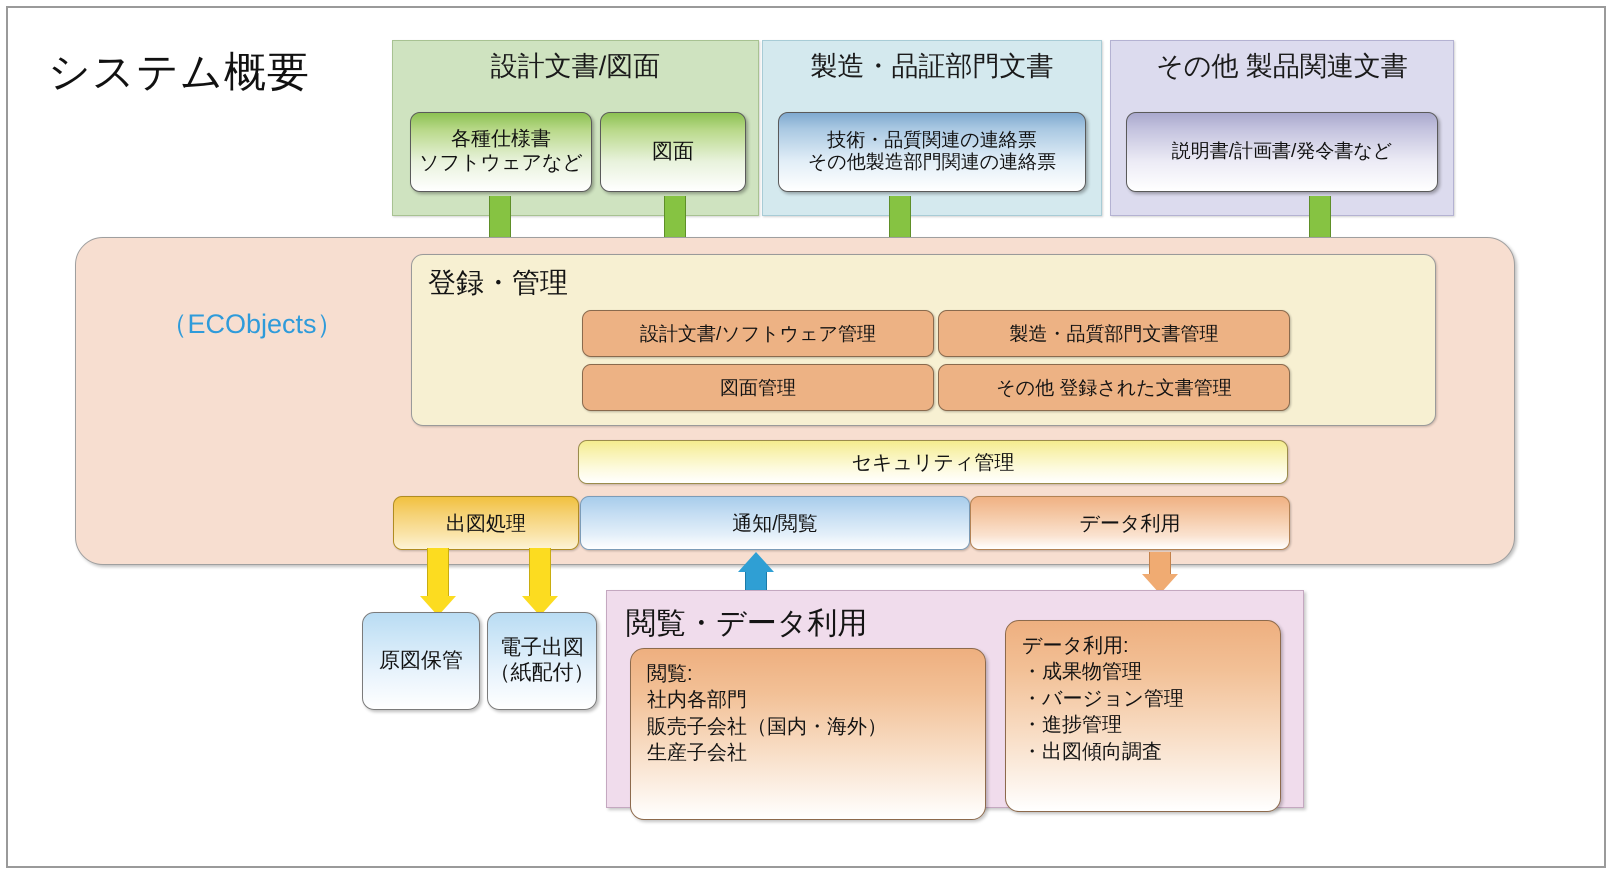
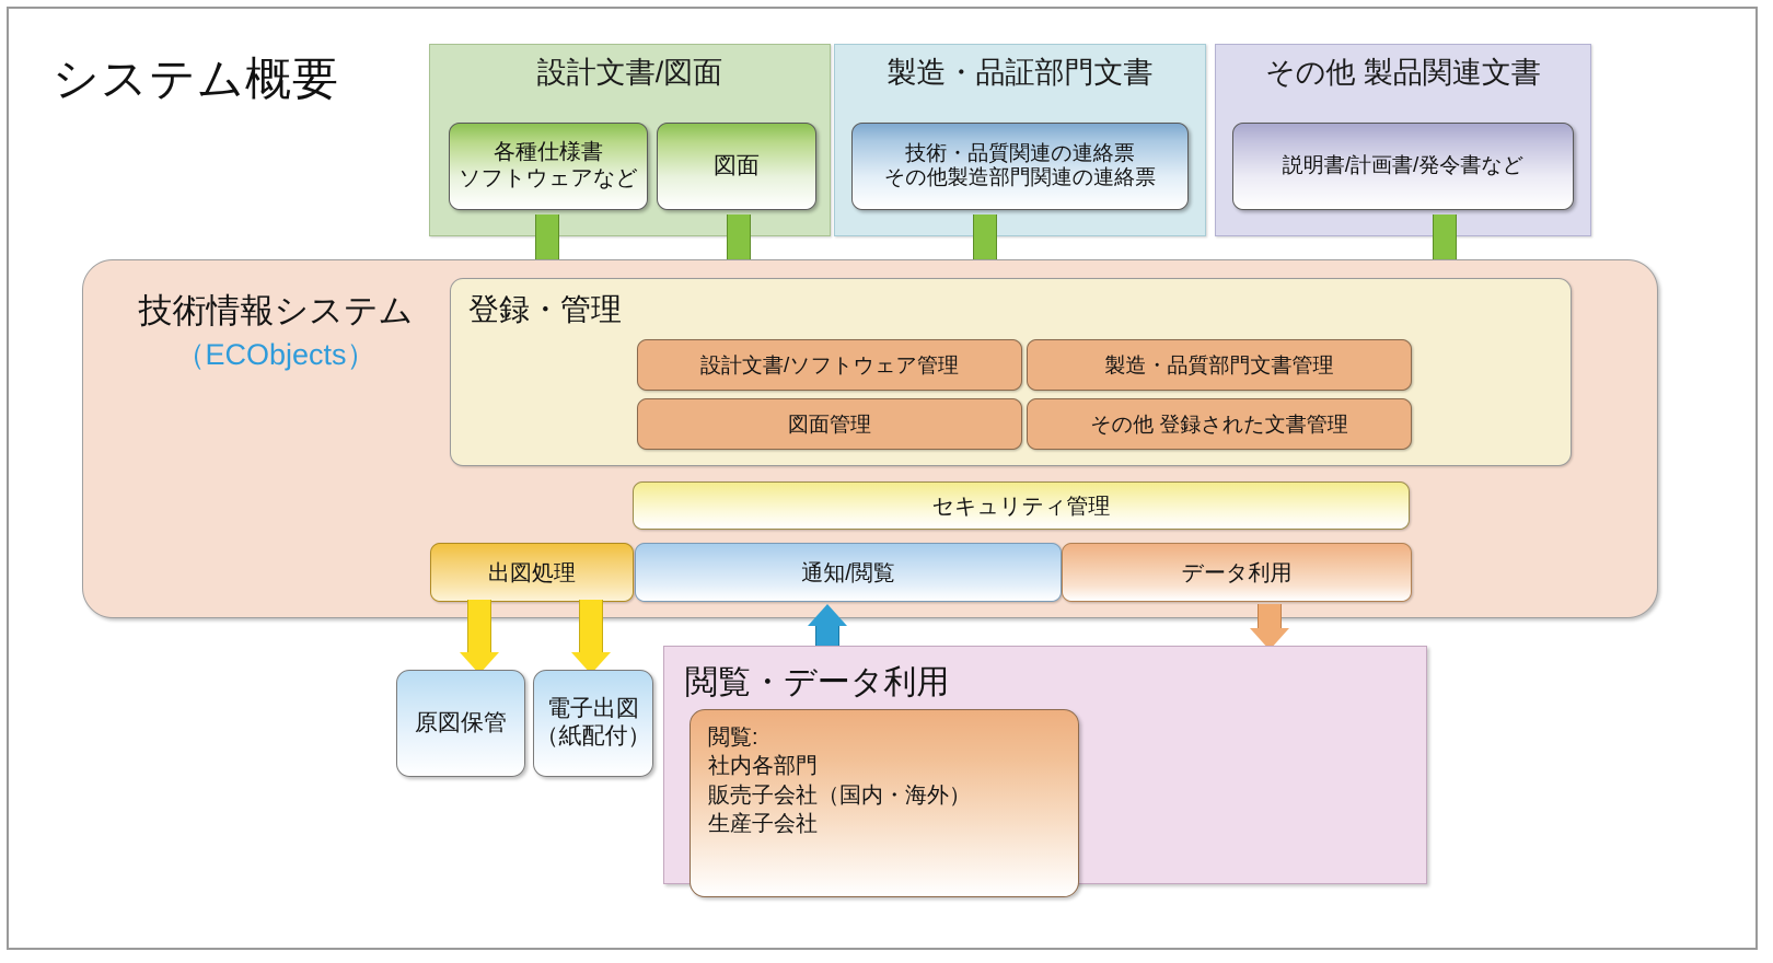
  システム概要
  設計文書/図面
  各種仕様書
  ソフトウェアなど
  図面
  製造・品証部門文書
  技術・品質関連の連絡票
  その他製造部門関連の連絡票
  その他 製品関連文書
  説明書/計画書/発令書など
+ 技術情報システム
  （ECObjects）
  登録・管理
  設計文書/ソフトウェア管理
  製造・品質部門文書管理
  図面管理
  その他 登録された文書管理
  セキュリティ管理
  出図処理
  通知/閲覧
  データ利用
  原図保管
  電子出図
  （紙配付）
  閲覧・データ利用
  閲覧:
  社内各部門
  販売子会社（国内・海外）
  生産子会社
- データ利用:
- ・成果物管理
- ・バージョン管理
- ・進捗管理
- ・出図傾向調査
